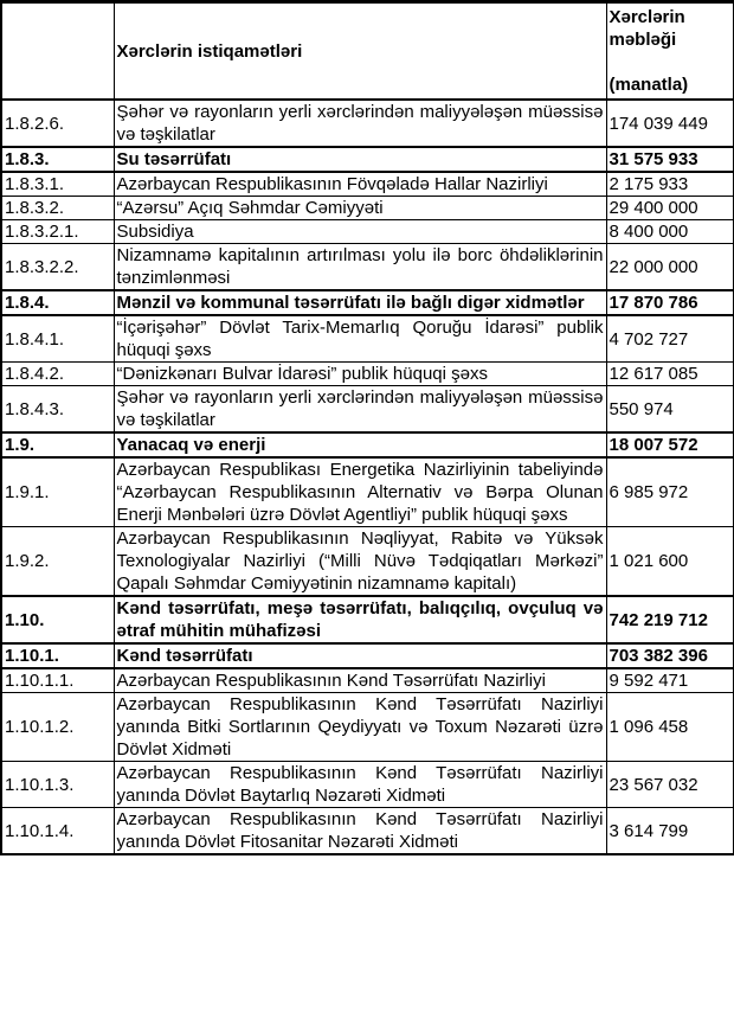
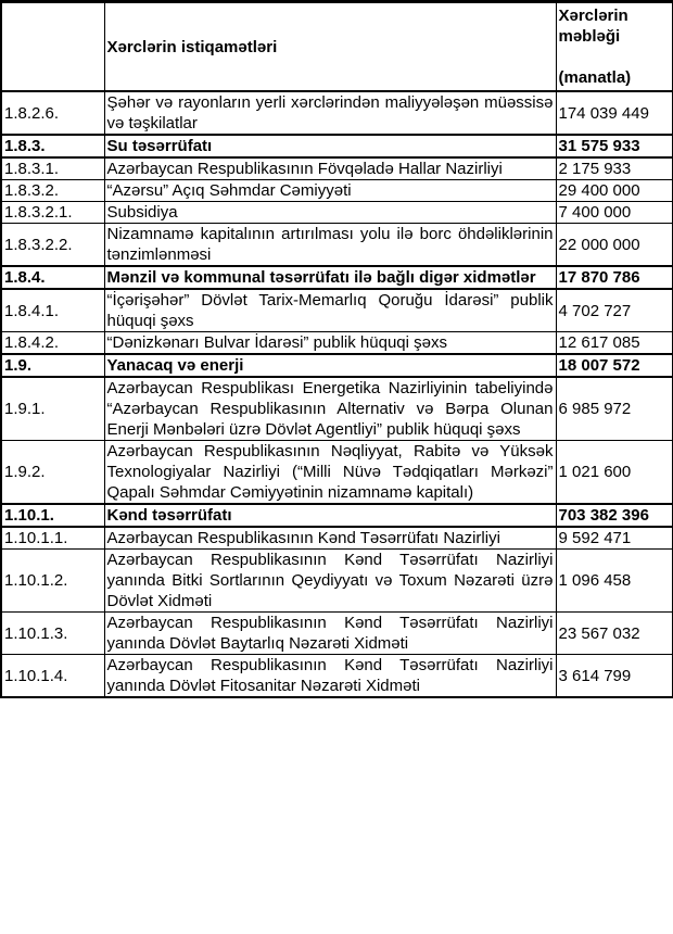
  	Xərclərin istiqamətləri	Xərclərin məbləği (manatla)
  1.8.2.6.	Şəhər və rayonların yerli xərclərindən maliyyələşən müəssisə və təşkilatlar	174 039 449
  1.8.3.	Su təsərrüfatı	31 575 933
  1.8.3.1.	Azərbaycan Respublikasının Fövqəladə Hallar Nazirliyi	2 175 933
  1.8.3.2.	“Azərsu” Açıq Səhmdar Cəmiyyəti	29 400 000
- 1.8.3.2.1.	Subsidiya	8 400 000
+ 1.8.3.2.1.	Subsidiya	7 400 000
  1.8.3.2.2.	Nizamnamə kapitalının artırılması yolu ilə borc öhdəliklərinin tənzimlənməsi	22 000 000
  1.8.4.	Mənzil və kommunal təsərrüfatı ilə bağlı digər xidmətlər	17 870 786
  1.8.4.1.	“İçərişəhər” Dövlət Tarix-Memarlıq Qoruğu İdarəsi” publik hüquqi şəxs	4 702 727
  1.8.4.2.	“Dənizkənarı Bulvar İdarəsi” publik hüquqi şəxs	12 617 085
- 1.8.4.3.	Şəhər və rayonların yerli xərclərindən maliyyələşən müəssisə və təşkilatlar	550 974
  1.9.	Yanacaq və enerji	18 007 572
  1.9.1.	Azərbaycan Respublikası Energetika Nazirliyinin tabeliyində “Azərbaycan Respublikasının Alternativ və Bərpa Olunan Enerji Mənbələri üzrə Dövlət Agentliyi” publik hüquqi şəxs	6 985 972
  1.9.2.	Azərbaycan Respublikasının Nəqliyyat, Rabitə və Yüksək Texnologiyalar Nazirliyi (“Milli Nüvə Tədqiqatları Mərkəzi” Qapalı Səhmdar Cəmiyyətinin nizamnamə kapitalı)	1 021 600
- 1.10.	Kənd təsərrüfatı, meşə təsərrüfatı, balıqçılıq, ovçuluq və ətraf mühitin mühafizəsi	742 219 712
  1.10.1.	Kənd təsərrüfatı	703 382 396
  1.10.1.1.	Azərbaycan Respublikasının Kənd Təsərrüfatı Nazirliyi	9 592 471
  1.10.1.2.	Azərbaycan Respublikasının Kənd Təsərrüfatı Nazirliyi yanında Bitki Sortlarının Qeydiyyatı və Toxum Nəzarəti üzrə Dövlət Xidməti	1 096 458
  1.10.1.3.	Azərbaycan Respublikasının Kənd Təsərrüfatı Nazirliyi yanında Dövlət Baytarlıq Nəzarəti Xidməti	23 567 032
  1.10.1.4.	Azərbaycan Respublikasının Kənd Təsərrüfatı Nazirliyi yanında Dövlət Fitosanitar Nəzarəti Xidməti	3 614 799
